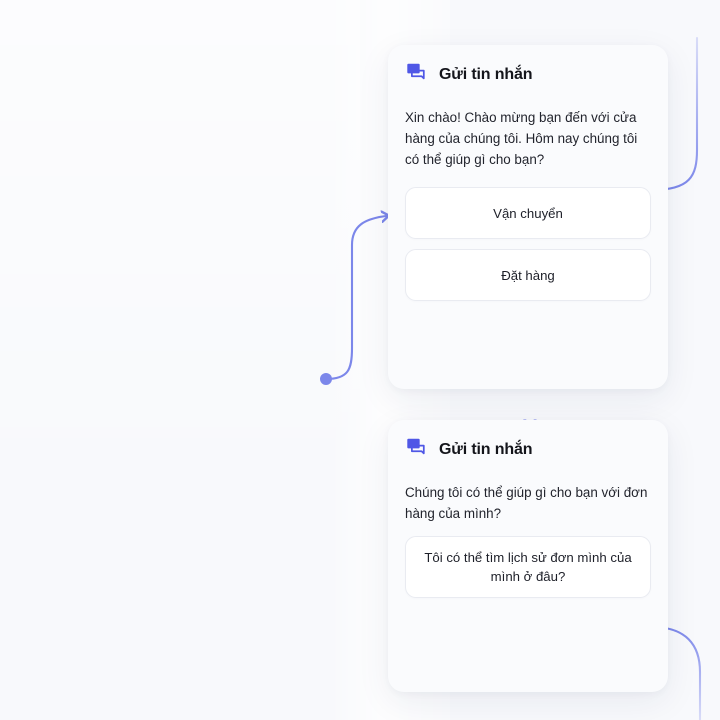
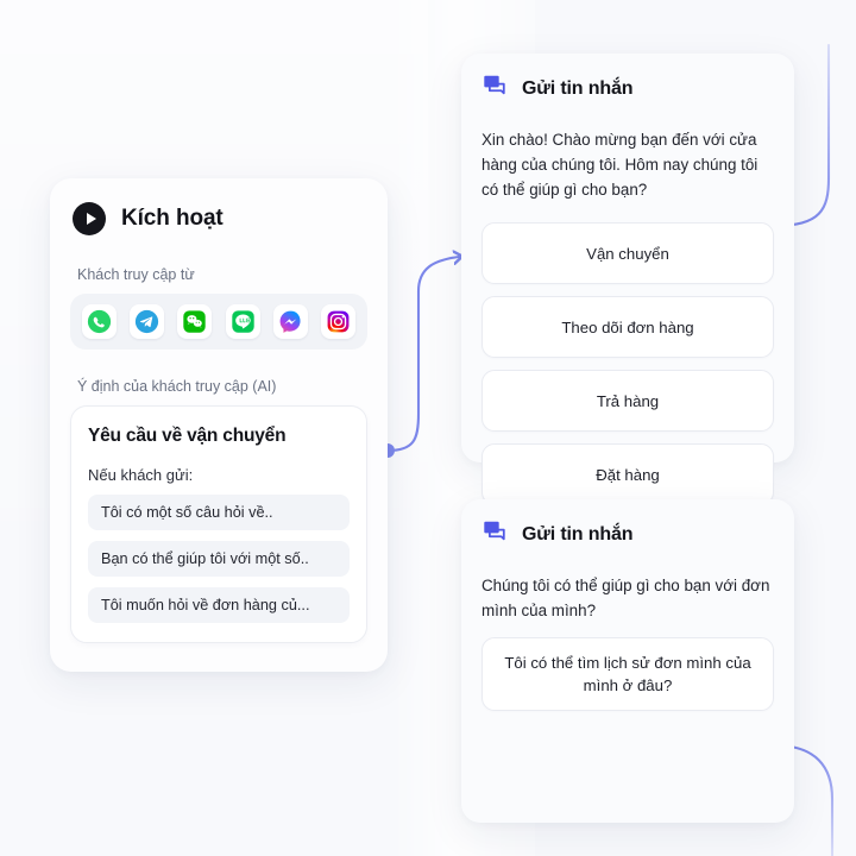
+ Kích hoạt
+ Khách truy cập từ
+ Ý định của khách truy cập (AI)
+ Yêu cầu về vận chuyển
+ Nếu khách gửi:
+ Tôi có một số câu hỏi về..
+ Bạn có thể giúp tôi với một số..
+ Tôi muốn hỏi về đơn hàng củ...
  Gửi tin nhắn
  Xin chào! Chào mừng bạn đến với cửa hàng của chúng tôi. Hôm nay chúng tôi có thể giúp gì cho bạn?
  Vận chuyển
+ Theo dõi đơn hàng
+ Trả hàng
  Đặt hàng
  Gửi tin nhắn
- Chúng tôi có thể giúp gì cho bạn với đơn hàng của mình?
+ Chúng tôi có thể giúp gì cho bạn với đơn mình của mình?
  Tôi có thể tìm lịch sử đơn mình của mình ở đâu?
